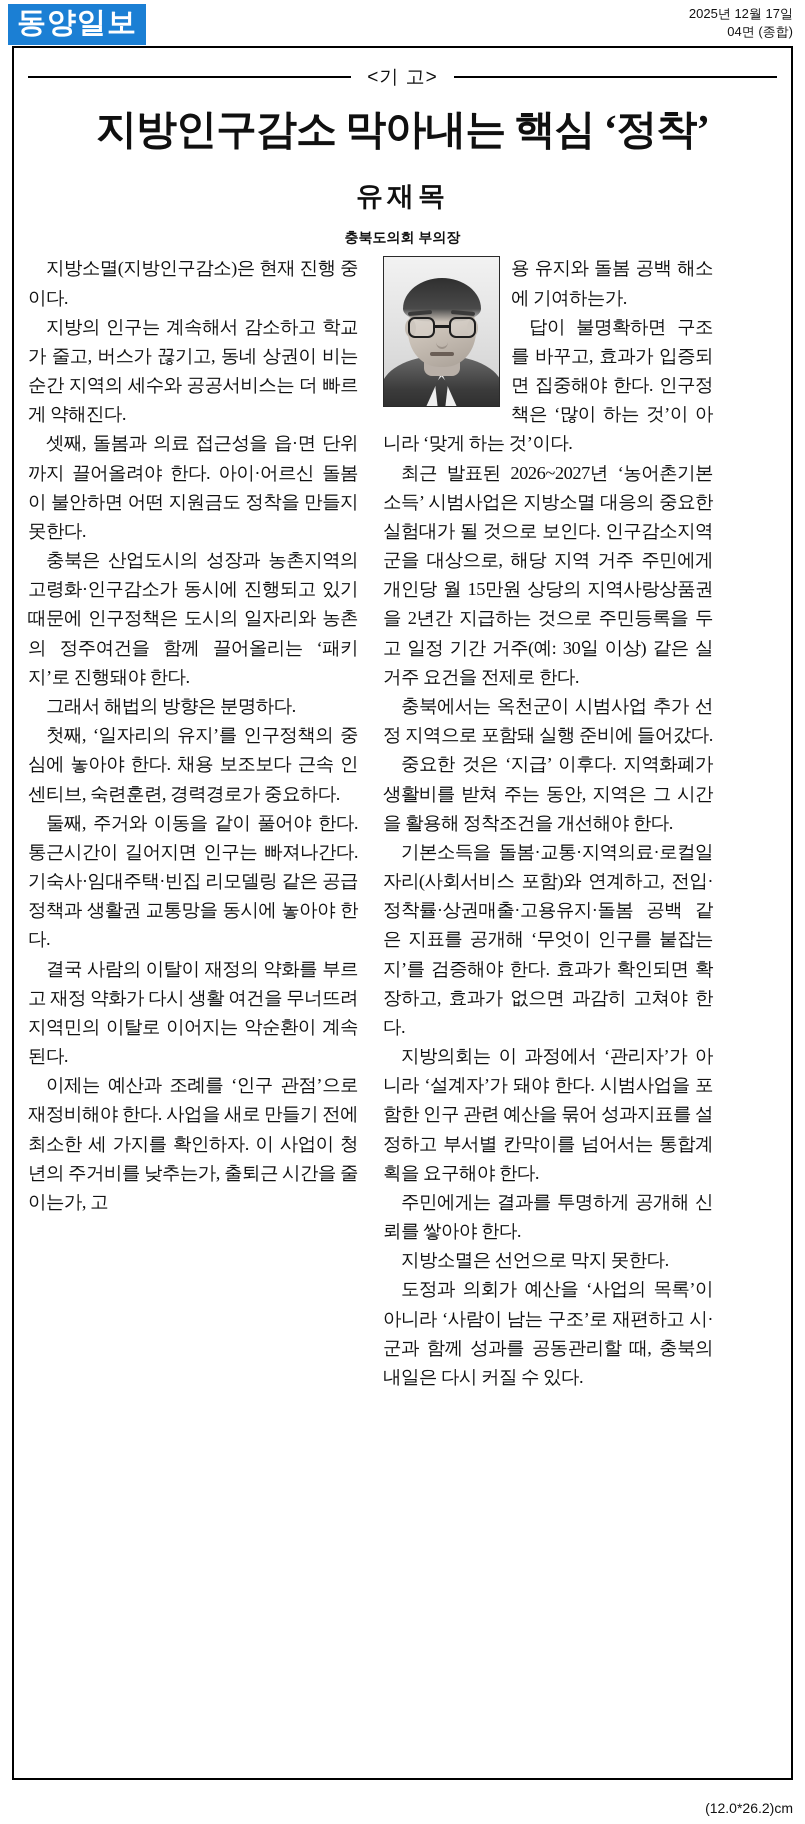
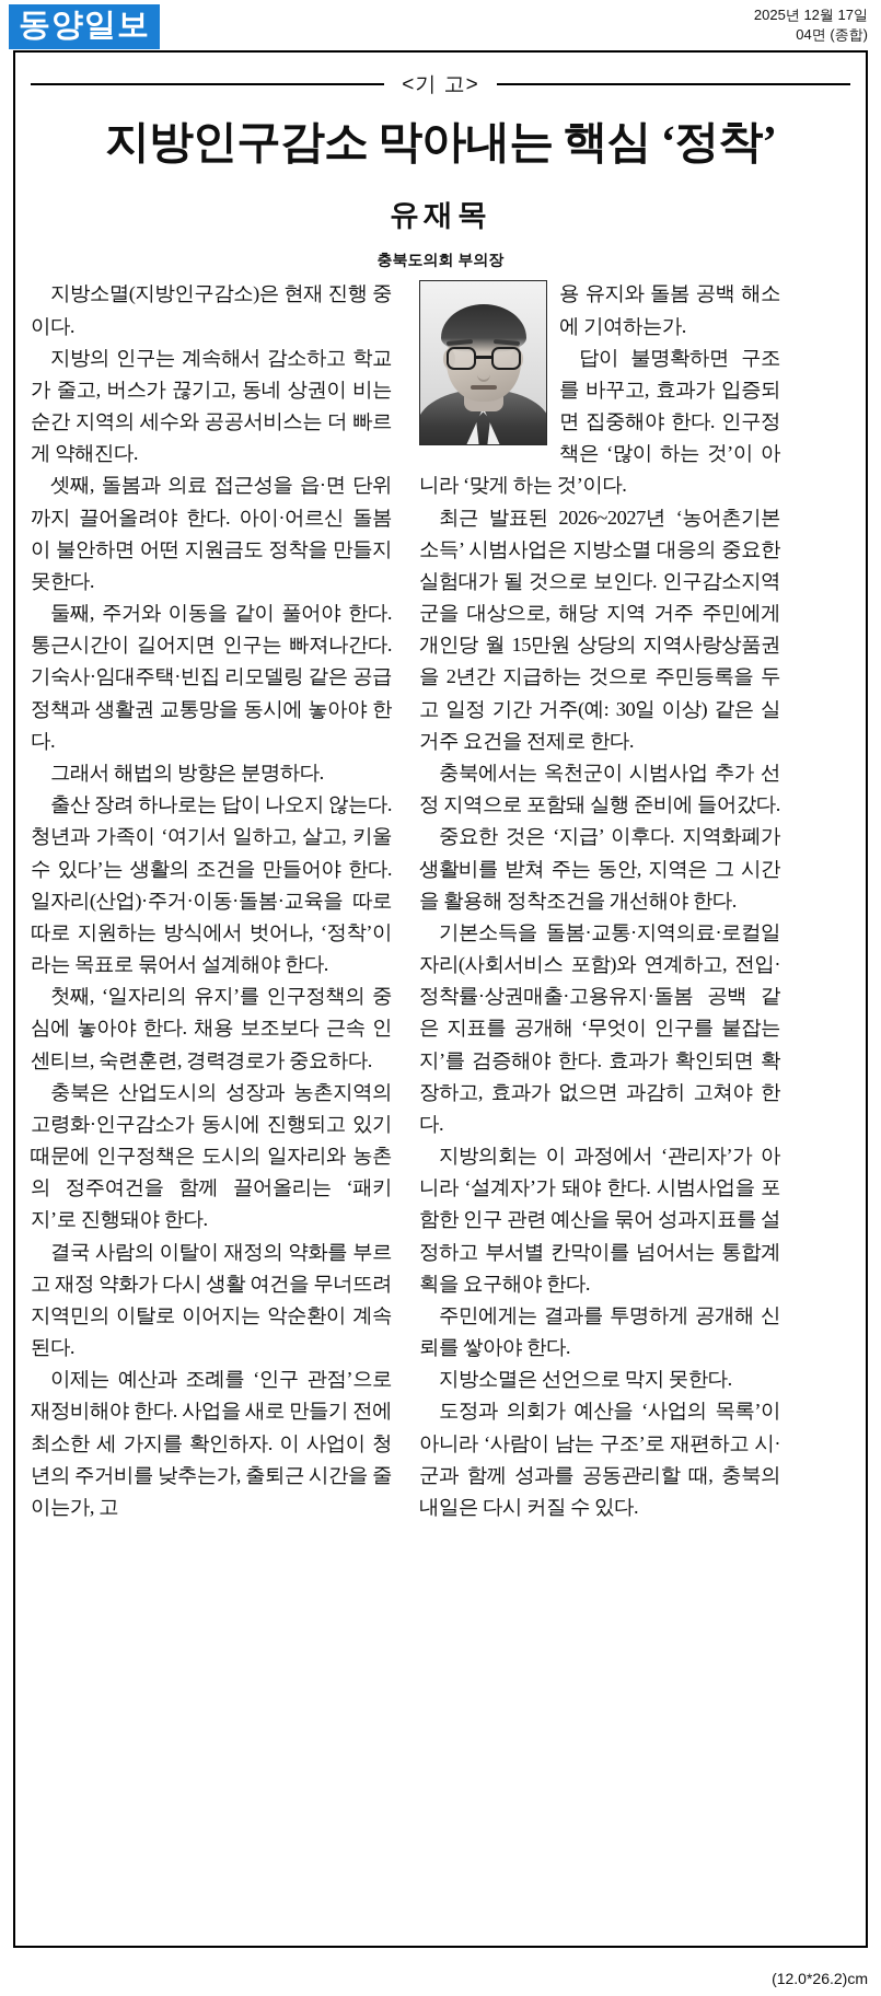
  동양일보
  2025년 12월 17일
  04면 (종합)
  <기 고>
  지방인구감소 막아내는 핵심 ‘정착’
  유재목
  충북도의회 부의장
  지방소멸(지방인구감소)은 현재 진행 중이다.
  지방의 인구는 계속해서 감소하고 학교가 줄고, 버스가 끊기고, 동네 상권이 비는 순간 지역의 세수와 공공서비스는 더 빠르게 약해진다.
  셋째, 돌봄과 의료 접근성을 읍·면 단위까지 끌어올려야 한다. 아이·어르신 돌봄이 불안하면 어떤 지원금도 정착을 만들지 못한다.
- 충북은 산업도시의 성장과 농촌지역의 고령화·인구감소가 동시에 진행되고 있기 때문에 인구정책은 도시의 일자리와 농촌의 정주여건을 함께 끌어올리는 ‘패키지’로 진행돼야 한다.
+ 둘째, 주거와 이동을 같이 풀어야 한다. 통근시간이 길어지면 인구는 빠져나간다. 기숙사·임대주택·빈집 리모델링 같은 공급정책과 생활권 교통망을 동시에 놓아야 한다.
  그래서 해법의 방향은 분명하다.
+ 출산 장려 하나로는 답이 나오지 않는다. 청년과 가족이 ‘여기서 일하고, 살고, 키울 수 있다’는 생활의 조건을 만들어야 한다. 일자리(산업)·주거·이동·돌봄·교육을 따로따로 지원하는 방식에서 벗어나, ‘정착’이라는 목표로 묶어서 설계해야 한다.
  첫째, ‘일자리의 유지’를 인구정책의 중심에 놓아야 한다. 채용 보조보다 근속 인센티브, 숙련훈련, 경력경로가 중요하다.
- 둘째, 주거와 이동을 같이 풀어야 한다. 통근시간이 길어지면 인구는 빠져나간다. 기숙사·임대주택·빈집 리모델링 같은 공급정책과 생활권 교통망을 동시에 놓아야 한다.
+ 충북은 산업도시의 성장과 농촌지역의 고령화·인구감소가 동시에 진행되고 있기 때문에 인구정책은 도시의 일자리와 농촌의 정주여건을 함께 끌어올리는 ‘패키지’로 진행돼야 한다.
  결국 사람의 이탈이 재정의 약화를 부르고 재정 약화가 다시 생활 여건을 무너뜨려 지역민의 이탈로 이어지는 악순환이 계속 된다.
  이제는 예산과 조례를 ‘인구 관점’으로 재정비해야 한다. 사업을 새로 만들기 전에 최소한 세 가지를 확인하자. 이 사업이 청년의 주거비를 낮추는가, 출퇴근 시간을 줄이는가, 고
  용 유지와 돌봄 공백 해소에 기여하는가.
  답이 불명확하면 구조를 바꾸고, 효과가 입증되면 집중해야 한다. 인구정책은 ‘많이 하는 것’이 아니라 ‘맞게 하는 것’이다.
  최근 발표된 2026~2027년 ‘농어촌기본소득’ 시범사업은 지방소멸 대응의 중요한 실험대가 될 것으로 보인다. 인구감소지역 군을 대상으로, 해당 지역 거주 주민에게 개인당 월 15만원 상당의 지역사랑상품권을 2년간 지급하는 것으로 주민등록을 두고 일정 기간 거주(예: 30일 이상) 같은 실거주 요건을 전제로 한다.
  충북에서는 옥천군이 시범사업 추가 선정 지역으로 포함돼 실행 준비에 들어갔다.
  중요한 것은 ‘지급’ 이후다. 지역화폐가 생활비를 받쳐 주는 동안, 지역은 그 시간을 활용해 정착조건을 개선해야 한다.
  기본소득을 돌봄·교통·지역의료·로컬일자리(사회서비스 포함)와 연계하고, 전입·정착률·상권매출·고용유지·돌봄 공백 같은 지표를 공개해 ‘무엇이 인구를 붙잡는지’를 검증해야 한다. 효과가 확인되면 확장하고, 효과가 없으면 과감히 고쳐야 한다.
  지방의회는 이 과정에서 ‘관리자’가 아니라 ‘설계자’가 돼야 한다. 시범사업을 포함한 인구 관련 예산을 묶어 성과지표를 설정하고 부서별 칸막이를 넘어서는 통합계획을 요구해야 한다.
  주민에게는 결과를 투명하게 공개해 신뢰를 쌓아야 한다.
  지방소멸은 선언으로 막지 못한다.
  도정과 의회가 예산을 ‘사업의 목록’이 아니라 ‘사람이 남는 구조’로 재편하고 시·군과 함께 성과를 공동관리할 때, 충북의 내일은 다시 커질 수 있다.
  (12.0*26.2)cm
